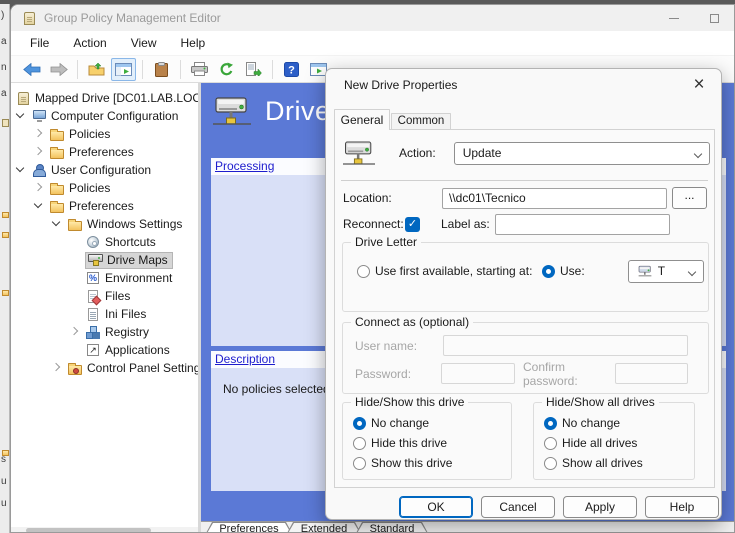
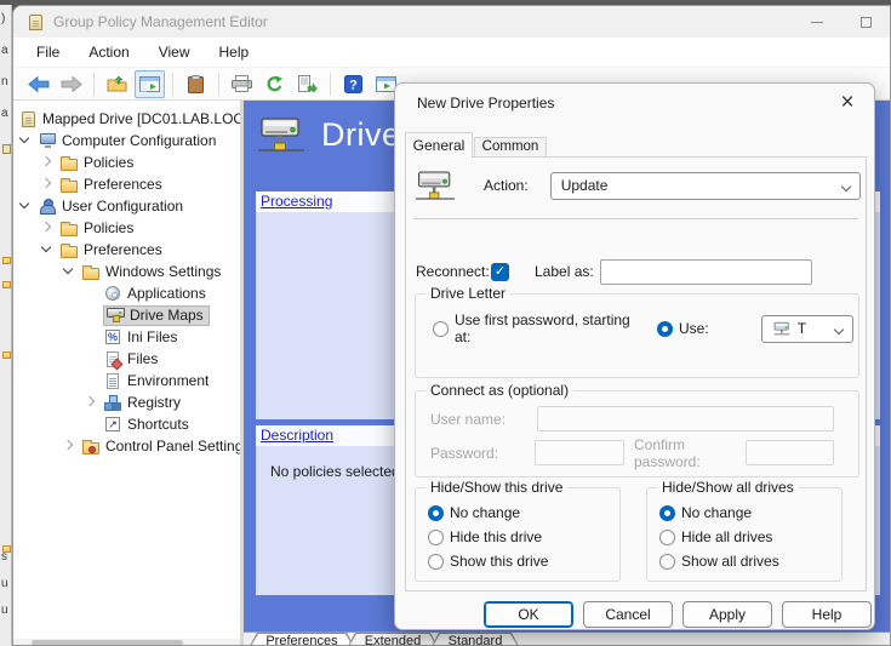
  )
  a
  n
  a
  s
  u
  u
  Group Policy Management Editor
  File
  Action
  View
  Help
  ?
  Mapped Drive [DC01.LAB.LOC
  Computer Configuration
  Policies
  Preferences
  User Configuration
  Policies
  Preferences
  Windows Settings
- Shortcuts
+ Applications
  Drive Maps
- Environment
+ Ini Files
  Files
- Ini Files
+ Environment
  Registry
- Applications
+ Shortcuts
  Control Panel Setting
  Processing
  Description
  No policies selecte
  Preferences
  Extended
  Standard
  New Drive Properties
  General
  Common
  Action:
  Update
- Location:
- \\dc01\Tecnico
- ...
  Reconnect:
  Label as:
  Drive Letter
- Use first available, starting at:
+ Use first password, starting at:
  Use:
  T
  Connect as (optional)
  User name:
  Password:
  Confirm password:
  Hide/Show this drive
  No change
  Hide this drive
  Show this drive
  Hide/Show all drives
  No change
  Hide all drives
  Show all drives
  OK
  Cancel
  Apply
  Help
